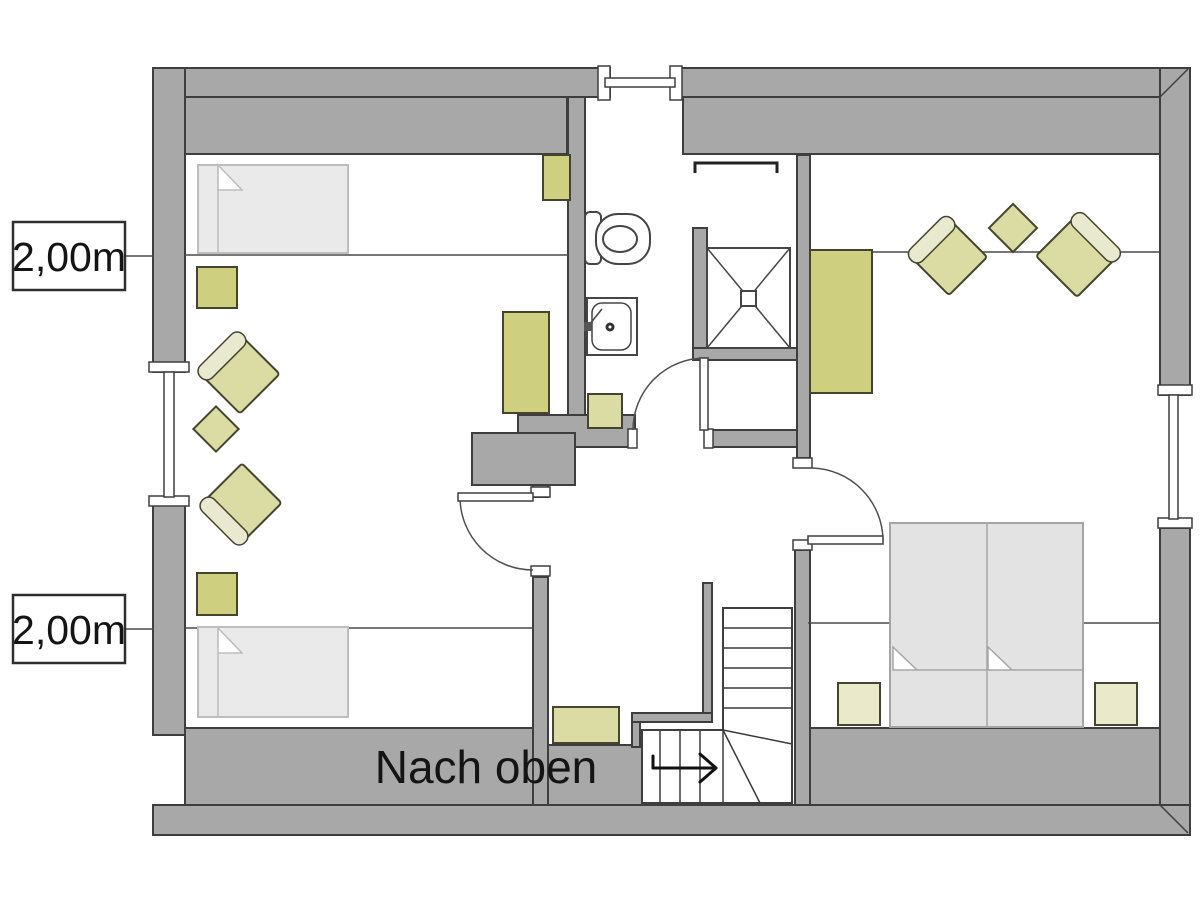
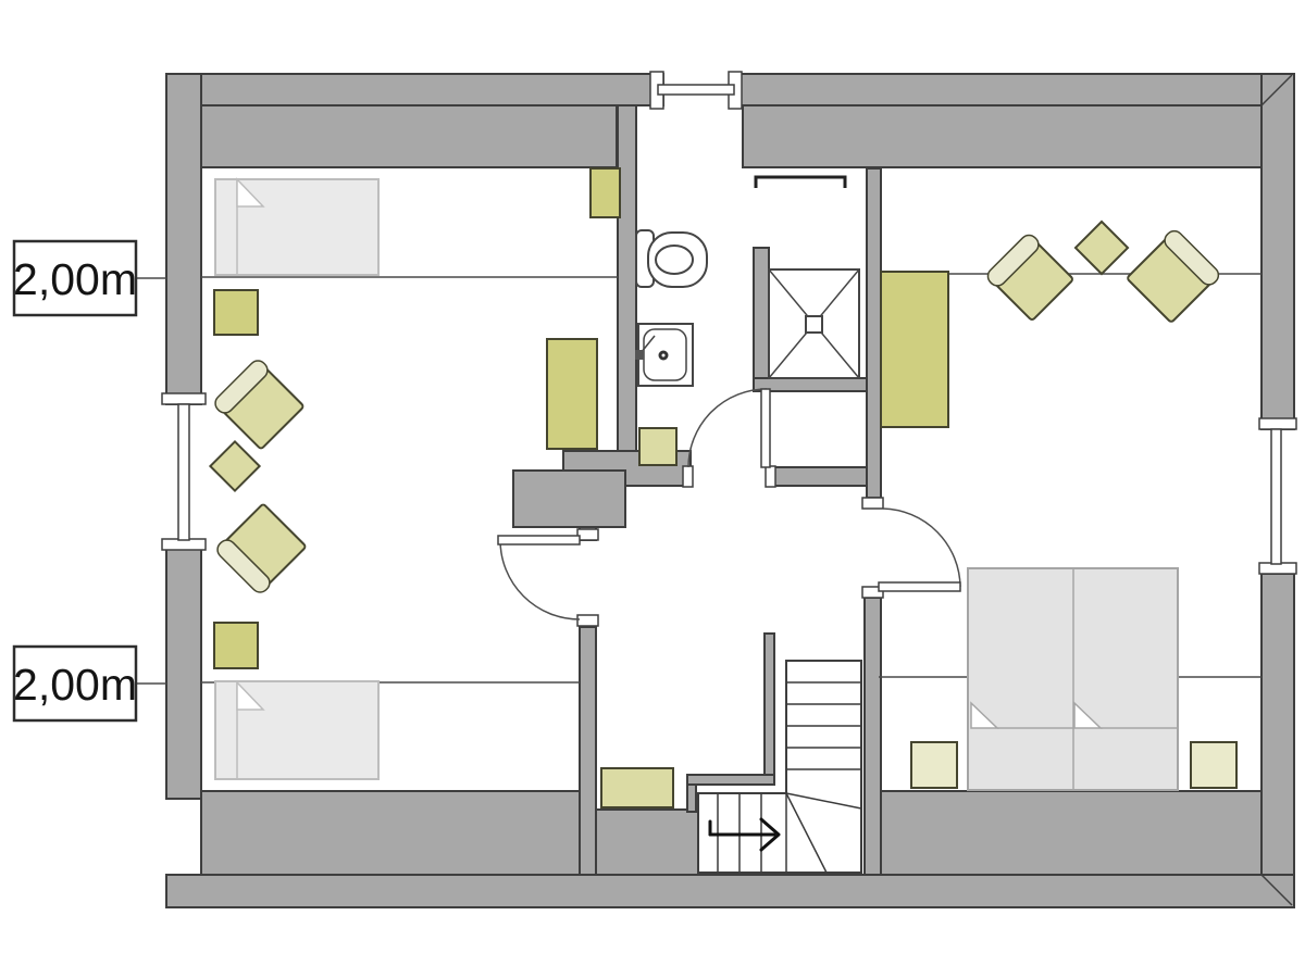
  2,00m
  2,00m
- Nach oben
